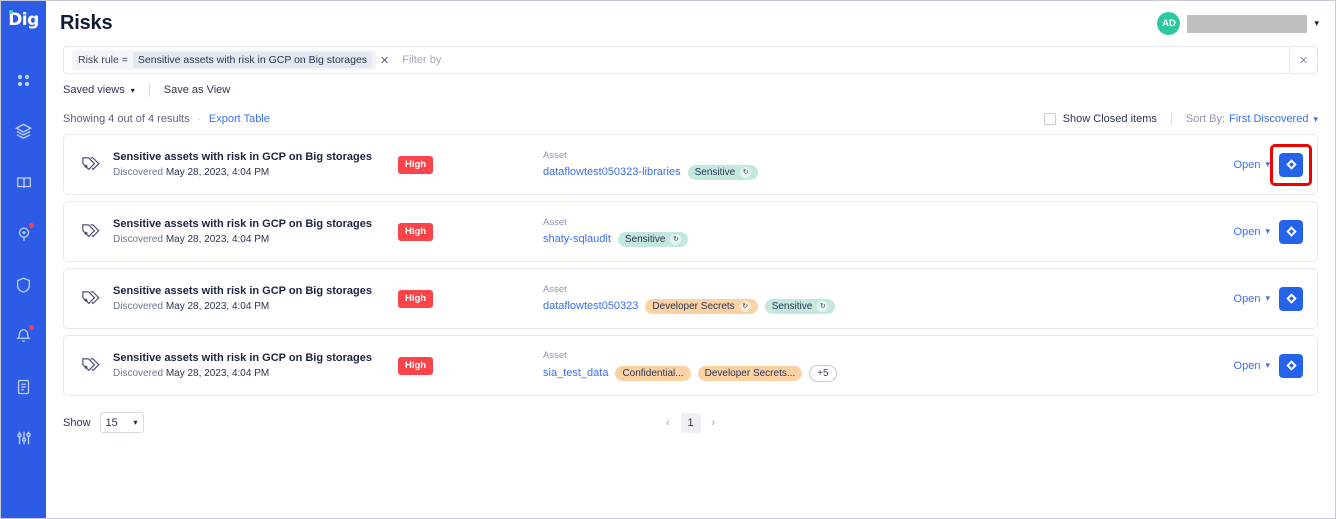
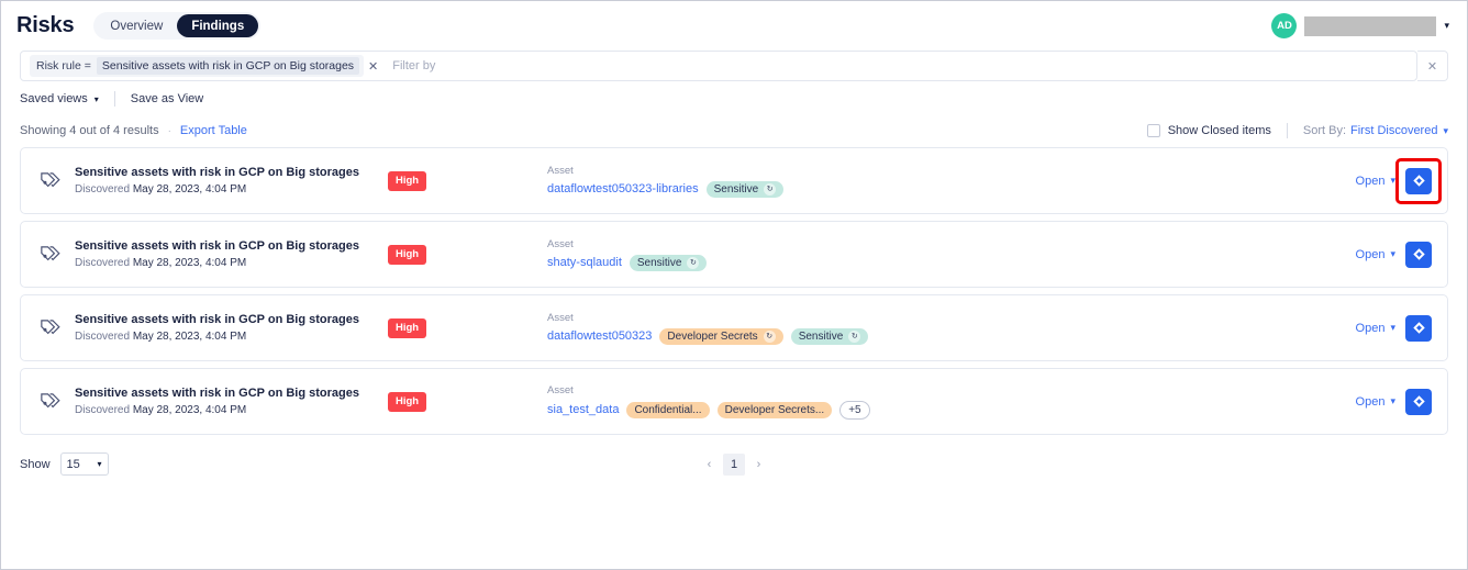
- Dig
  Risks
+ Overview
+ Findings
  AD
  ▾
  Risk rule =
  Sensitive assets with risk in GCP on Big storages
  ✕
  Filter by
  ✕
  Saved views
  ▾
  Save as View
  Showing 4 out of 4 results
  ·
  Export Table
  Show Closed items
  Sort By:
  First Discovered
  ▾
  Sensitive assets with risk in GCP on Big storages
  Discovered May 28, 2023, 4:04 PM
  High
  Asset
  dataflowtest050323-libraries
  Sensitive
  Open
  ▾
  Sensitive assets with risk in GCP on Big storages
  Discovered May 28, 2023, 4:04 PM
  High
  Asset
  shaty-sqlaudit
  Sensitive
  Open
  ▾
  Sensitive assets with risk in GCP on Big storages
  Discovered May 28, 2023, 4:04 PM
  High
  Asset
  dataflowtest050323
  Developer Secrets
  Sensitive
  Open
  ▾
  Sensitive assets with risk in GCP on Big storages
  Discovered May 28, 2023, 4:04 PM
  High
  Asset
  sia_test_data
  Confidential...
  Developer Secrets...
  +5
  Open
  ▾
  Show
  15
  ▾
  ‹
  1
  ›
